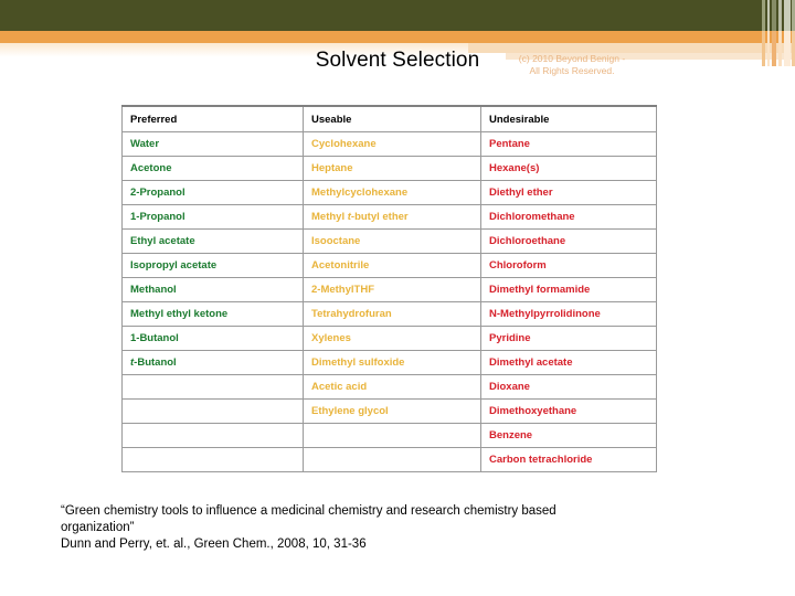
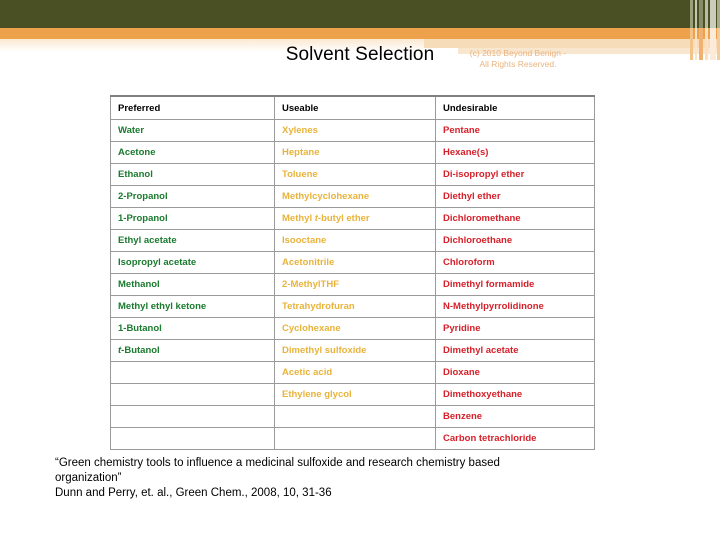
  Solvent Selection
  (c) 2010 Beyond Benign -
  All Rights Reserved.
  Preferred	Useable	Undesirable
- Water	Cyclohexane	Pentane
+ Water	Xylenes	Pentane
  Acetone	Heptane	Hexane(s)
+ Ethanol	Toluene	Di-isopropyl ether
  2-Propanol	Methylcyclohexane	Diethyl ether
  1-Propanol	Methyl t-butyl ether	Dichloromethane
  Ethyl acetate	Isooctane	Dichloroethane
  Isopropyl acetate	Acetonitrile	Chloroform
  Methanol	2-MethylTHF	Dimethyl formamide
  Methyl ethyl ketone	Tetrahydrofuran	N-Methylpyrrolidinone
- 1-Butanol	Xylenes	Pyridine
+ 1-Butanol	Cyclohexane	Pyridine
  t-Butanol	Dimethyl sulfoxide	Dimethyl acetate
  	Acetic acid	Dioxane
  	Ethylene glycol	Dimethoxyethane
  		Benzene
  		Carbon tetrachloride
- “Green chemistry tools to influence a medicinal chemistry and research chemistry based
+ “Green chemistry tools to influence a medicinal sulfoxide and research chemistry based
  organization”
  Dunn and Perry, et. al., Green Chem., 2008, 10, 31-36
